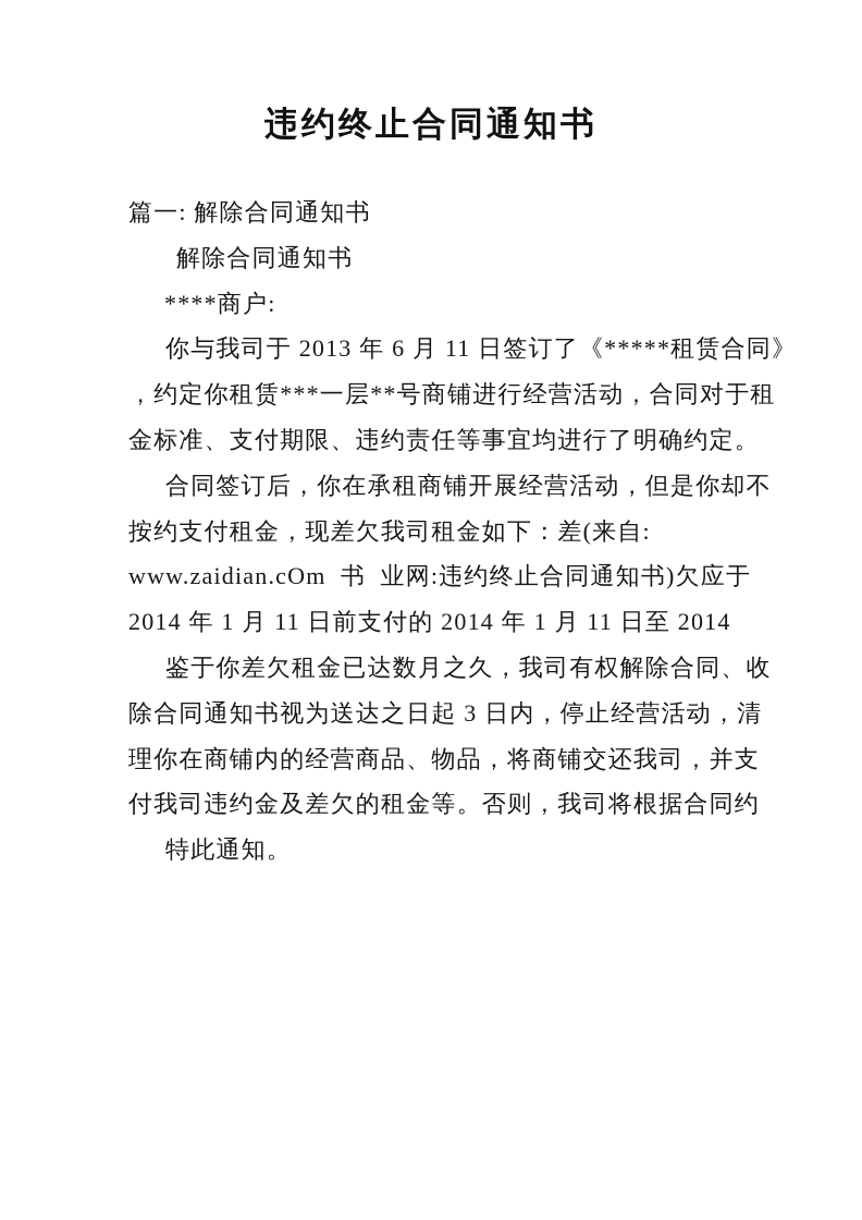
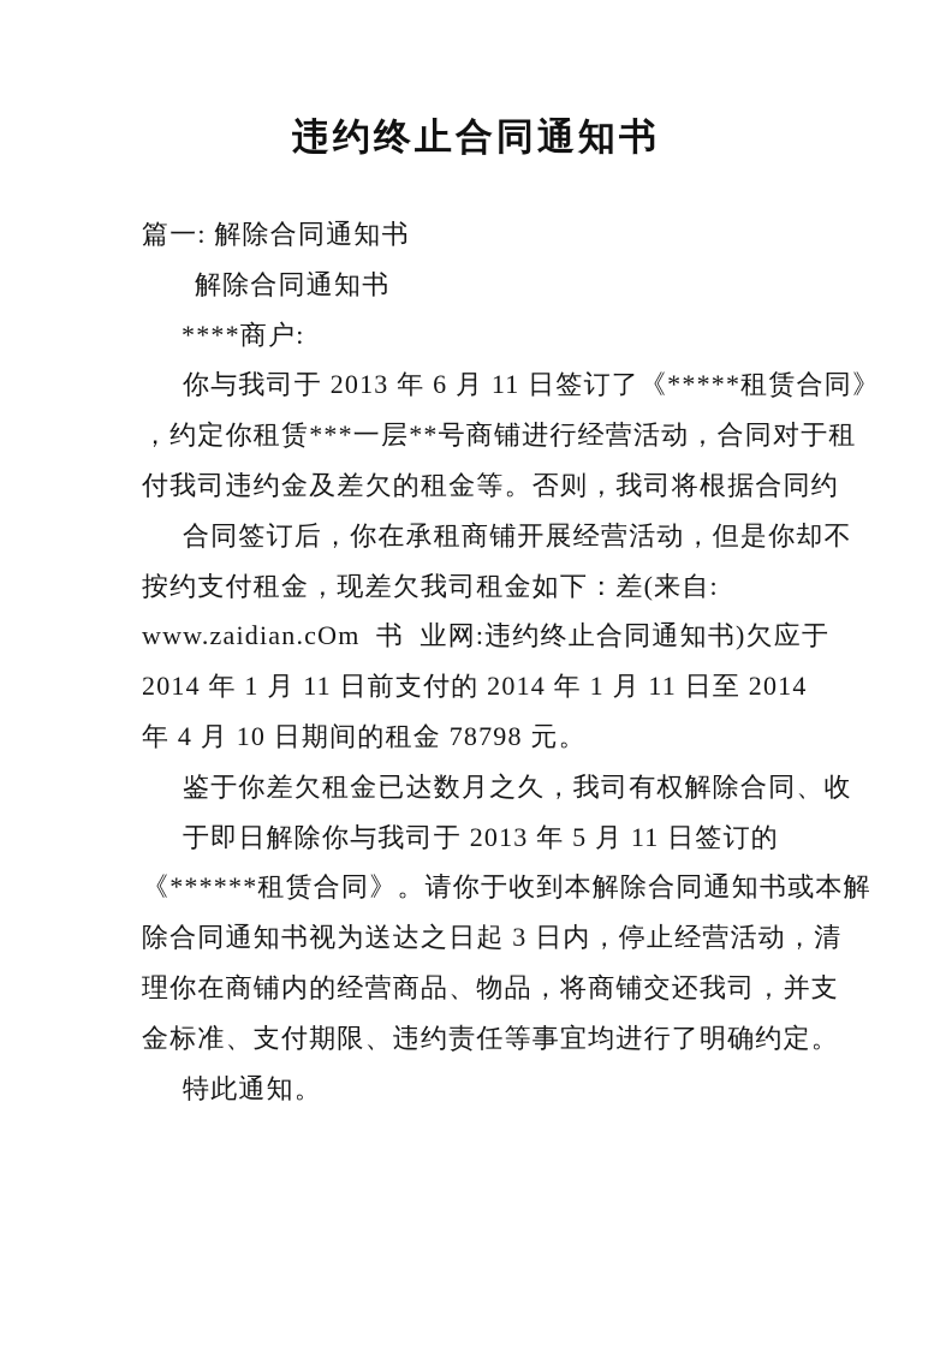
  违约终止合同通知书
  篇一: 解除合同通知书
  解除合同通知书
  ****商户:
  你与我司于 2013 年 6 月 11 日签订了《*****租赁合同》
  ，约定你租赁***一层**号商铺进行经营活动，合同对于租
- 金标准、支付期限、违约责任等事宜均进行了明确约定。
+ 付我司违约金及差欠的租金等。否则，我司将根据合同约
  合同签订后，你在承租商铺开展经营活动，但是你却不
  按约支付租金，现差欠我司租金如下：差(来自:
  www.zaidian.cOm 书 业网:违约终止合同通知书)欠应于
  2014 年 1 月 11 日前支付的 2014 年 1 月 11 日至 2014
+ 年 4 月 10 日期间的租金 78798 元。
  鉴于你差欠租金已达数月之久，我司有权解除合同、收
+ 于即日解除你与我司于 2013 年 5 月 11 日签订的
+ 《******租赁合同》。请你于收到本解除合同通知书或本解
  除合同通知书视为送达之日起 3 日内，停止经营活动，清
  理你在商铺内的经营商品、物品，将商铺交还我司，并支
- 付我司违约金及差欠的租金等。否则，我司将根据合同约
+ 金标准、支付期限、违约责任等事宜均进行了明确约定。
  特此通知。
